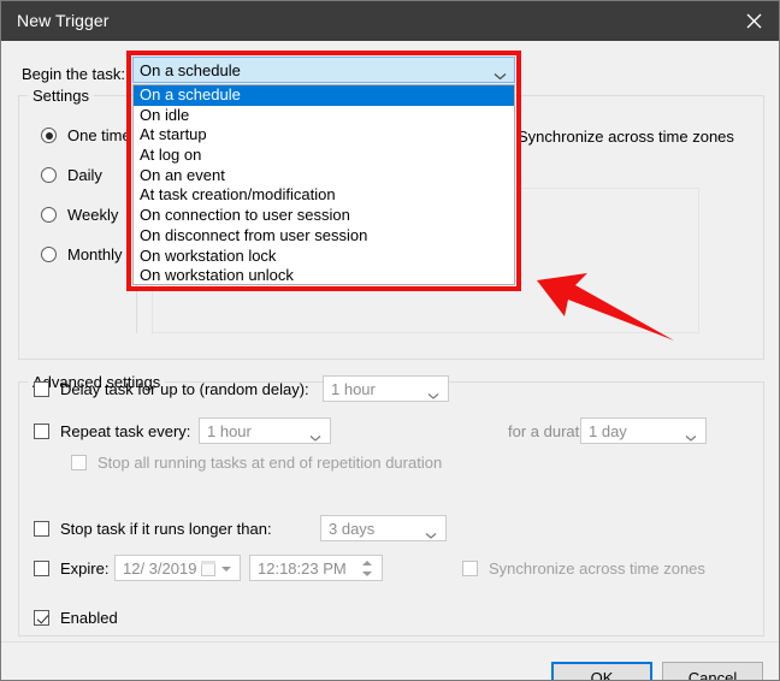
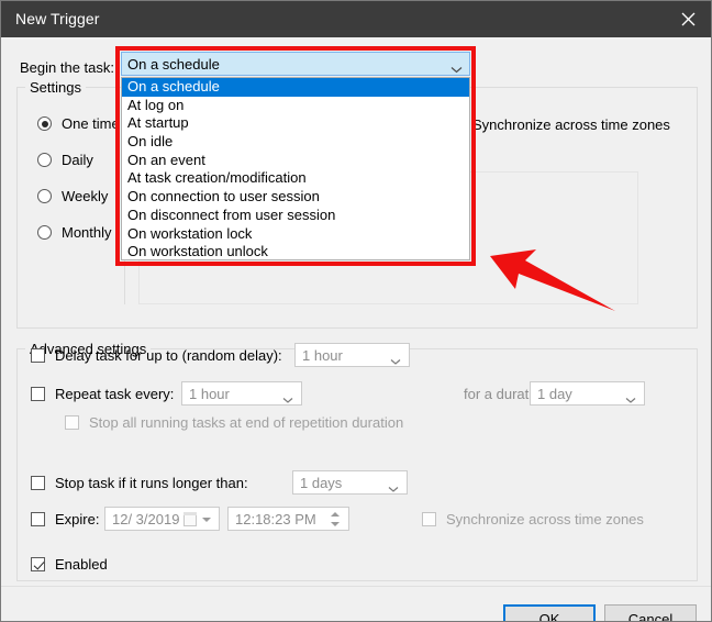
  New Trigger
  Begin the task:
  Settings
  One time
  Daily
  Weekly
  Monthly
  Synchronize across time zones
  vanced settings
  Delay task for up to (random delay):
  1 hour
  Repeat task every:
  1 hour
  1 day
  Stop all running tasks at end of repetition duration
  Stop task if it runs longer than:
- 3 days
+ 1 days
  Expire:
  12/ 3/2019
  12:18:23 PM
  Synchronize across time zones
  Enabled
  OK
  Cancel
  On a schedule
  On a schedule
- On idle
+ At log on
  At startup
- At log on
+ On idle
  On an event
  At task creation/modification
  On connection to user session
  On disconnect from user session
  On workstation lock
  On workstation unlock
